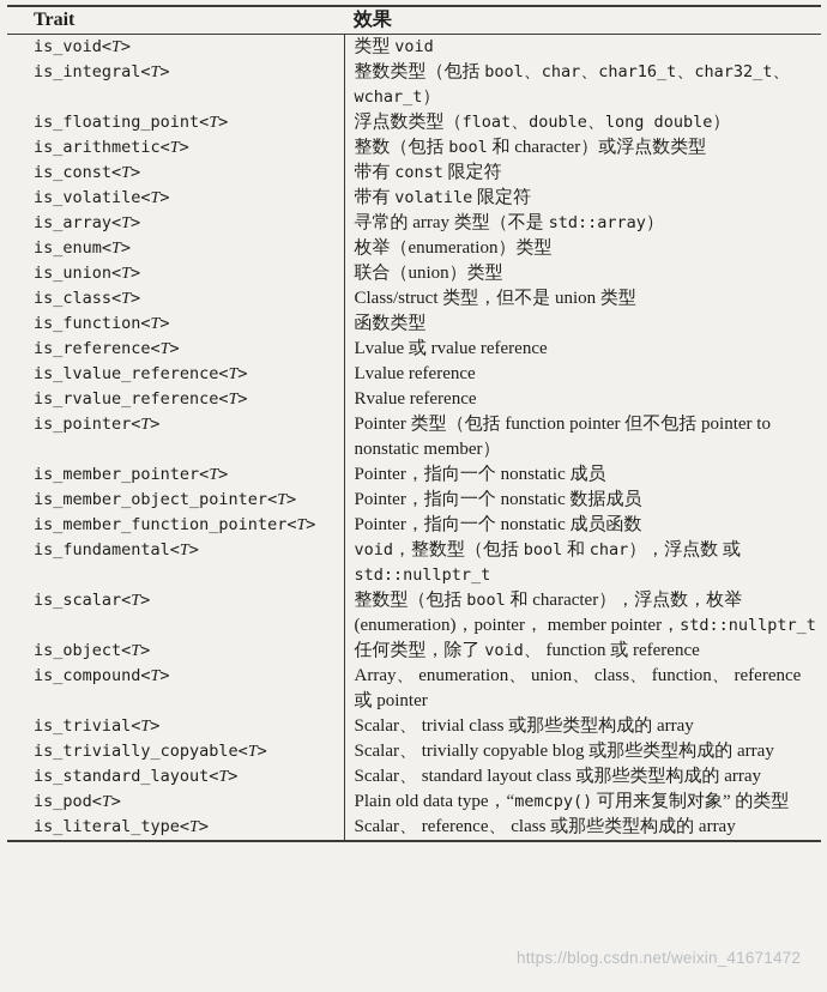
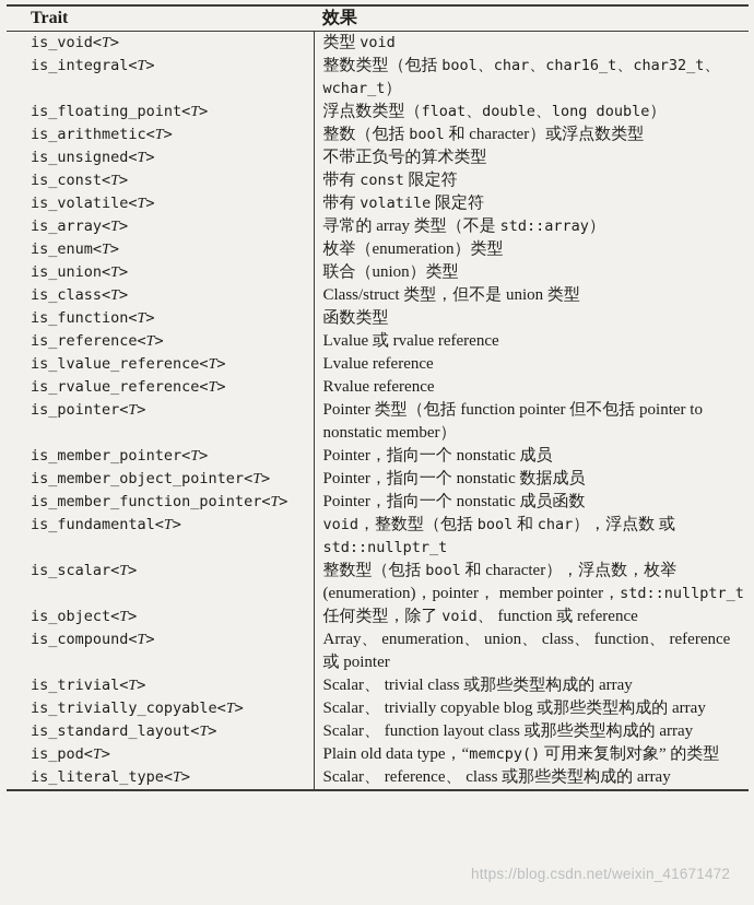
  Trait	效果
  is_void<T>	类型 void
  is_integral<T>	整数类型（包括 bool、char、char16_t、char32_t、wchar_t）
  is_floating_point<T>	浮点数类型（float、double、long double）
  is_arithmetic<T>	整数（包括 bool 和 character）或浮点数类型
+ is_unsigned<T>	不带正负号的算术类型
  is_const<T>	带有 const 限定符
  is_volatile<T>	带有 volatile 限定符
  is_array<T>	寻常的 array 类型（不是 std::array）
  is_enum<T>	枚举（enumeration）类型
  is_union<T>	联合（union）类型
  is_class<T>	Class/struct 类型，但不是 union 类型
  is_function<T>	函数类型
  is_reference<T>	Lvalue 或 rvalue reference
  is_lvalue_reference<T>	Lvalue reference
  is_rvalue_reference<T>	Rvalue reference
  is_pointer<T>	Pointer 类型（包括 function pointer 但不包括 pointer to nonstatic member）
  is_member_pointer<T>	Pointer，指向一个 nonstatic 成员
  is_member_object_pointer<T>	Pointer，指向一个 nonstatic 数据成员
  is_member_function_pointer<T>	Pointer，指向一个 nonstatic 成员函数
  is_fundamental<T>	void，整数型（包括 bool 和 char），浮点数 或std::nullptr_t
  is_scalar<T>	整数型（包括 bool 和 character），浮点数，枚举 (enumeration)，pointer， member pointer，std::nullptr_t
  is_object<T>	任何类型，除了 void、 function 或 reference
  is_compound<T>	Array、 enumeration、 union、 class、 function、 reference 或 pointer
  is_trivial<T>	Scalar、 trivial class 或那些类型构成的 array
  is_trivially_copyable<T>	Scalar、 trivially copyable blog 或那些类型构成的 array
- is_standard_layout<T>	Scalar、 standard layout class 或那些类型构成的 array
+ is_standard_layout<T>	Scalar、 function layout class 或那些类型构成的 array
  is_pod<T>	Plain old data type，“memcpy() 可用来复制对象” 的类型
  is_literal_type<T>	Scalar、 reference、 class 或那些类型构成的 array
  https://blog.csdn.net/weixin_41671472
